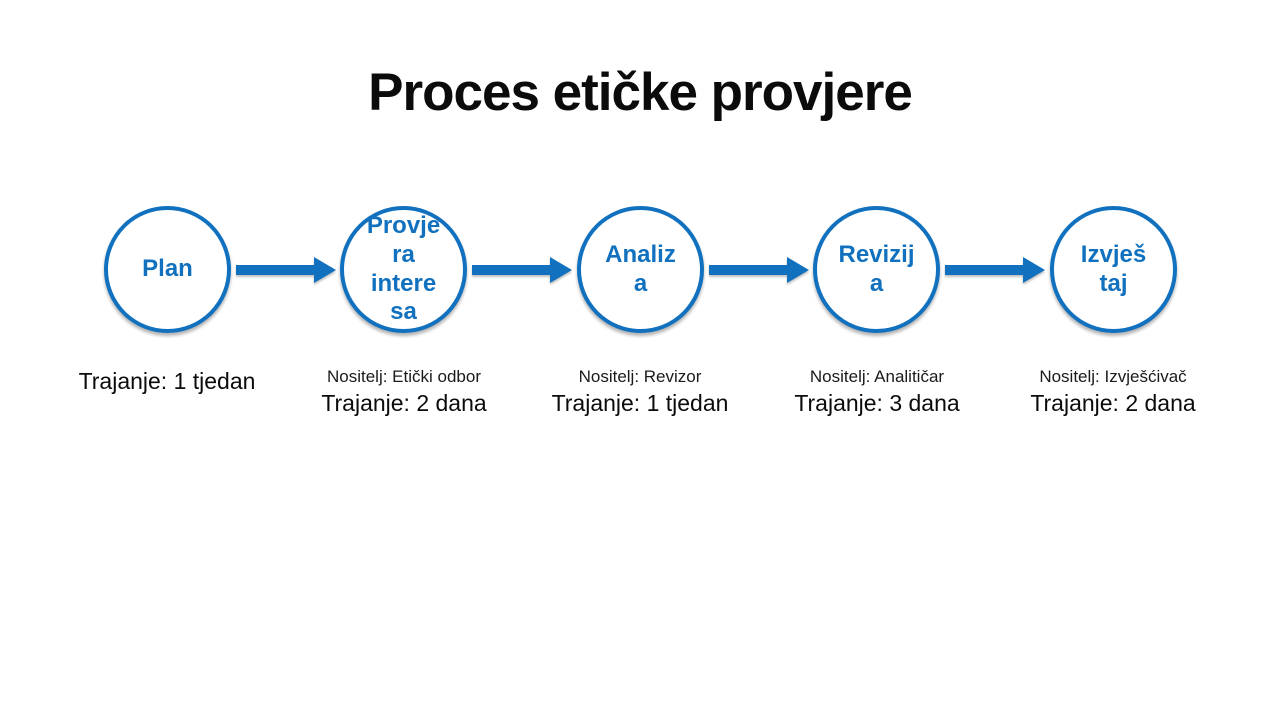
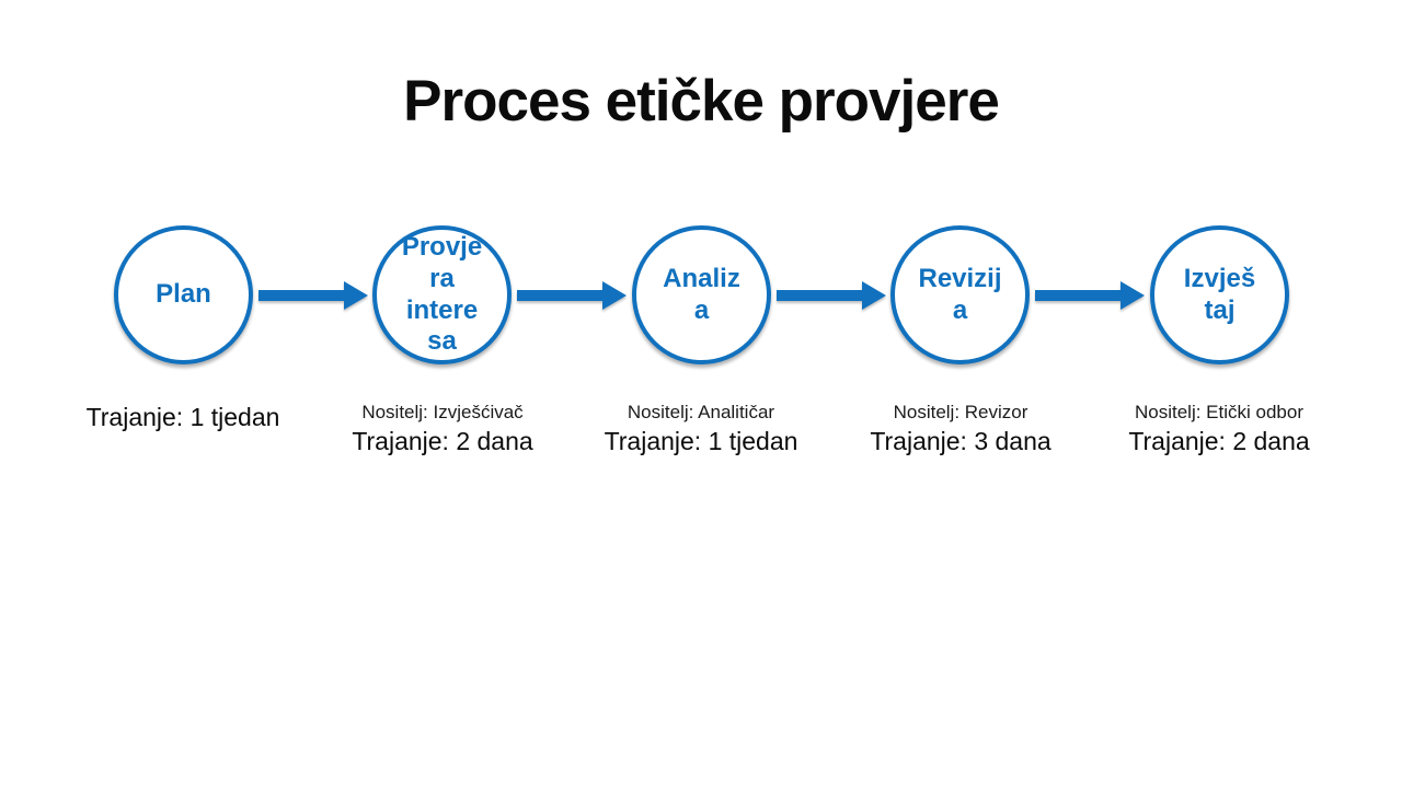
  Proces etičke provjere
  Plan
  Provje
  ra
  intere
  sa
  Analiz
  a
  Revizij
  a
  Izvješ
  taj
  Trajanje: 1 tjedan
- Nositelj: Etički odbor
+ Nositelj: Izvješćivač
  Trajanje: 2 dana
- Nositelj: Revizor
+ Nositelj: Analitičar
  Trajanje: 1 tjedan
- Nositelj: Analitičar
+ Nositelj: Revizor
  Trajanje: 3 dana
- Nositelj: Izvješćivač
+ Nositelj: Etički odbor
  Trajanje: 2 dana
